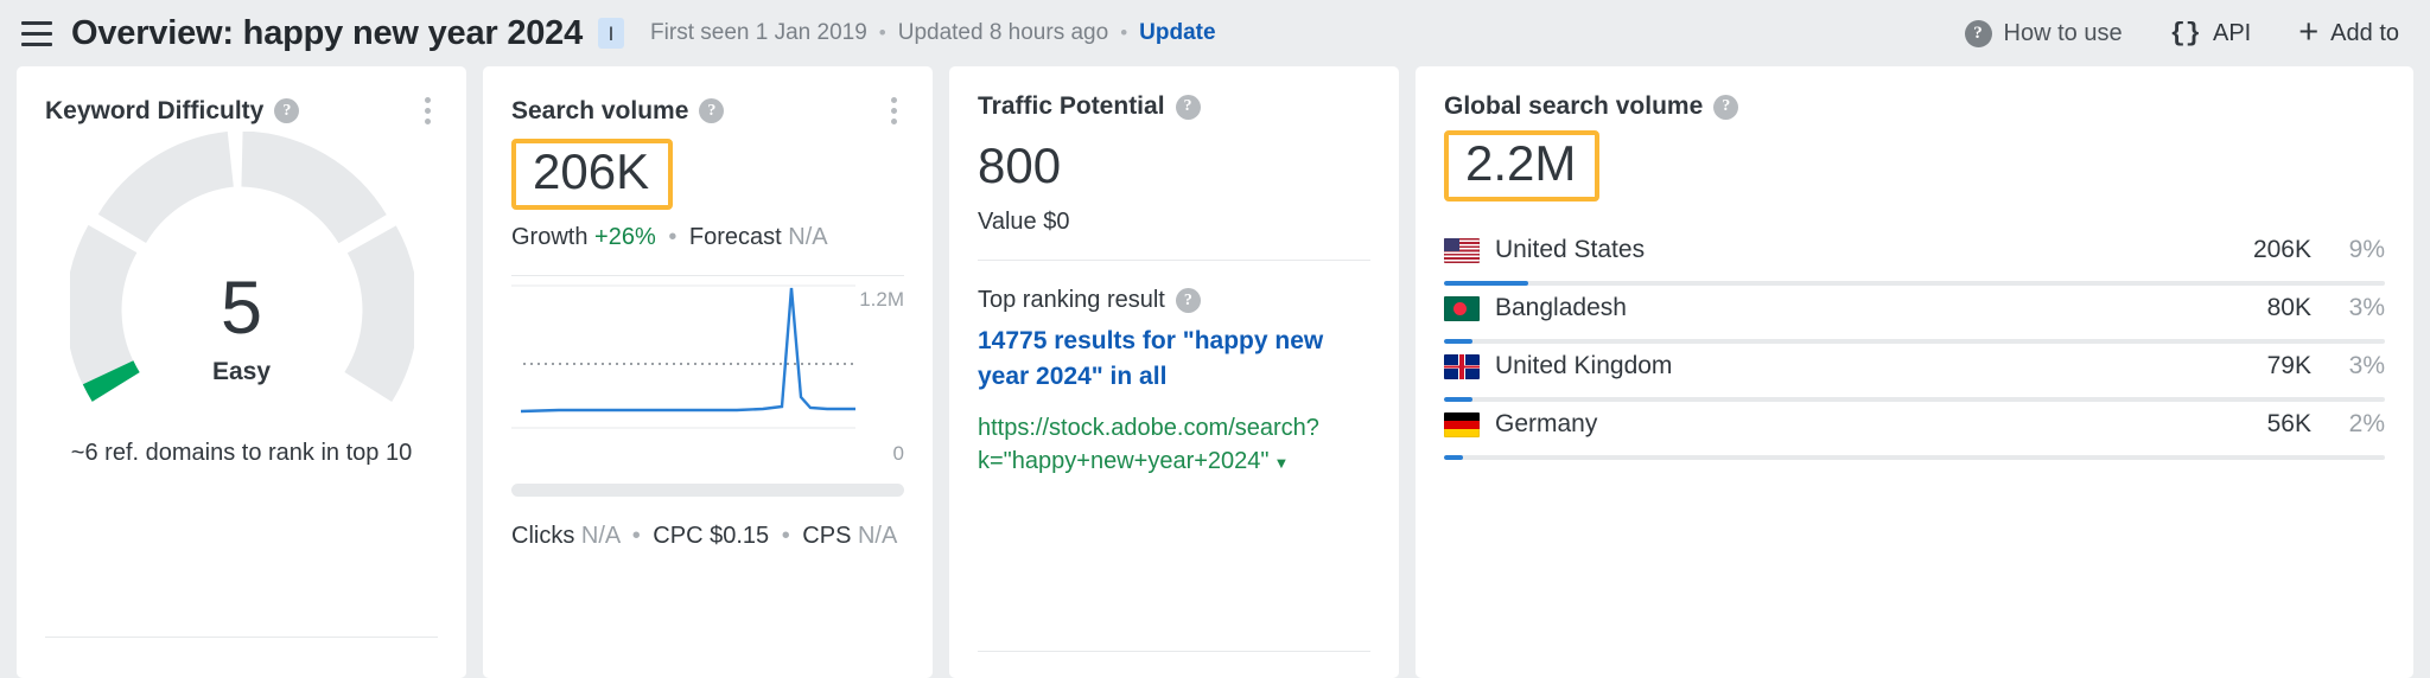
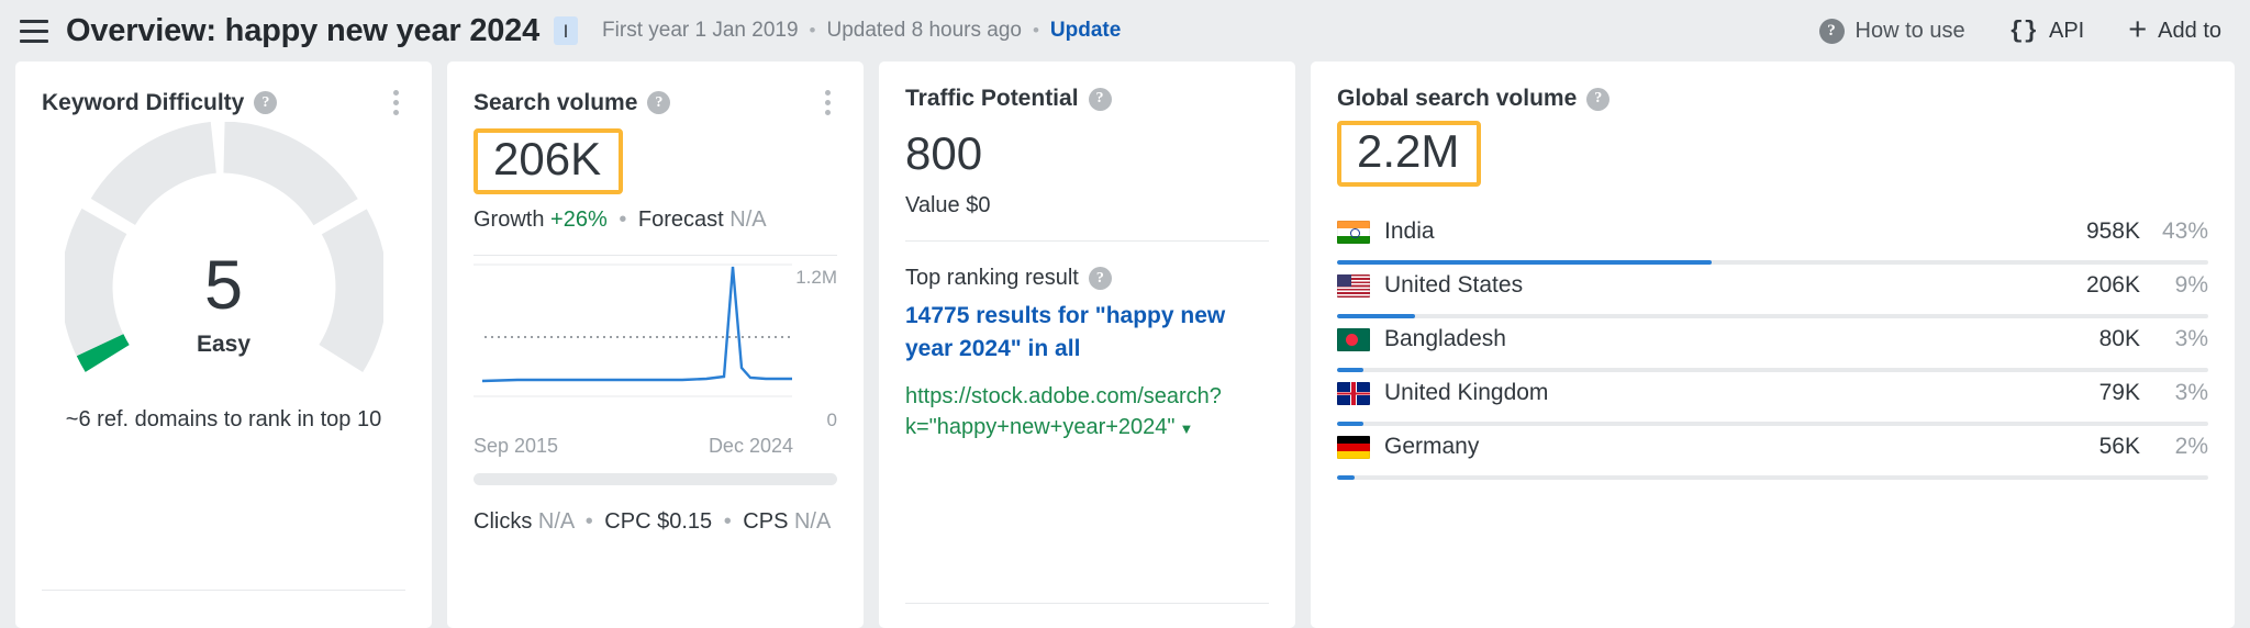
  Overview: happy new year 2024
  I
- First seen 1 Jan 2019
+ First year 1 Jan 2019
  •
  Updated 8 hours ago
  •
  Update
  ?
  How to use
  {}
  API
  +
  Add to
  Keyword Difficulty
  ?
  5
  Easy
  ~6 ref. domains to rank in top 10
  Search volume
  ?
  206K
  Growth +26% • Forecast N/A
  1.2M
  0
+ Sep 2015
+ Dec 2024
  Clicks N/A • CPC $0.15 • CPS N/A
  Traffic Potential
  ?
  800
  Value $0
  Top ranking result
  ?
  14775 results for "happy new year 2024" in all
  https://stock.adobe.com/search?k="happy+new+year+2024" ▼
  Global search volume
  ?
  2.2M
+ India
+ 958K
+ 43%
  United States
  206K
  9%
  Bangladesh
  80K
  3%
  United Kingdom
  79K
  3%
  Germany
  56K
  2%
